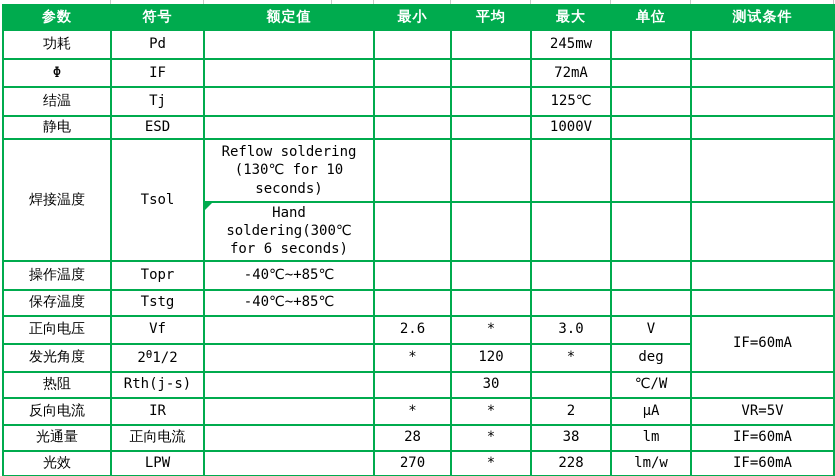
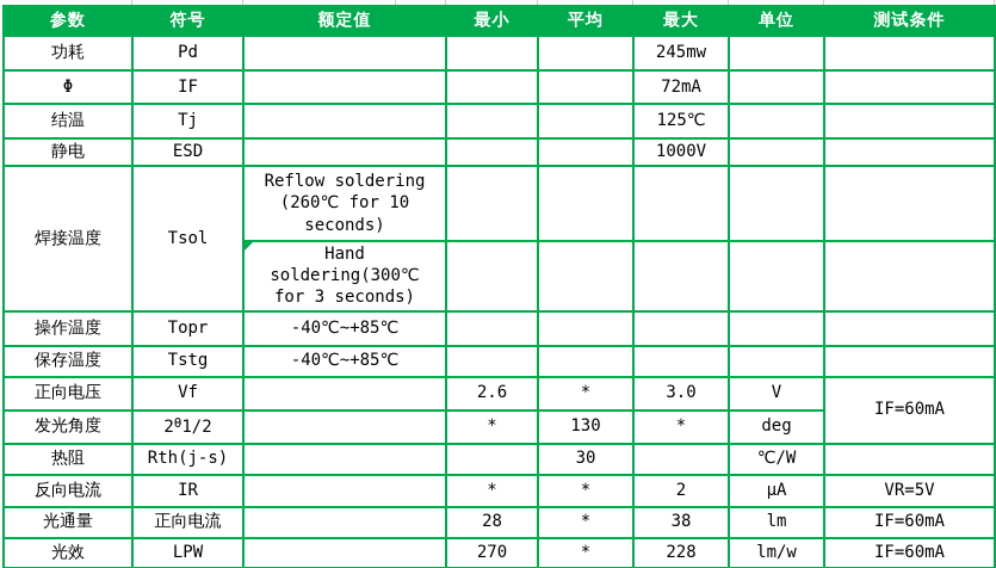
  参数	符号	额定值	最小	平均	最大	单位	测试条件
  功耗	Pd				245mw
  Φ	IF				72mA
  结温	Tj				125℃
  静电	ESD				1000V
- 焊接温度	Tsol	Reflow soldering (130℃ for 10 seconds)
+ 焊接温度	Tsol	Reflow soldering (260℃ for 10 seconds)
- Hand soldering(300℃ for 6 seconds)
+ Hand soldering(300℃ for 3 seconds)
  操作温度	Topr	-40℃~+85℃
  保存温度	Tstg	-40℃~+85℃
  正向电压	Vf		2.6	*	3.0	V	IF=60mA
- 发光角度	2θ1/2		*	120	*	deg
+ 发光角度	2θ1/2		*	130	*	deg
  热阻	Rth(j-s)			30		℃/W
  反向电流	IR		*	*	2	μA	VR=5V
  光通量	正向电流		28	*	38	lm	IF=60mA
  光效	LPW		270	*	228	lm/w	IF=60mA
